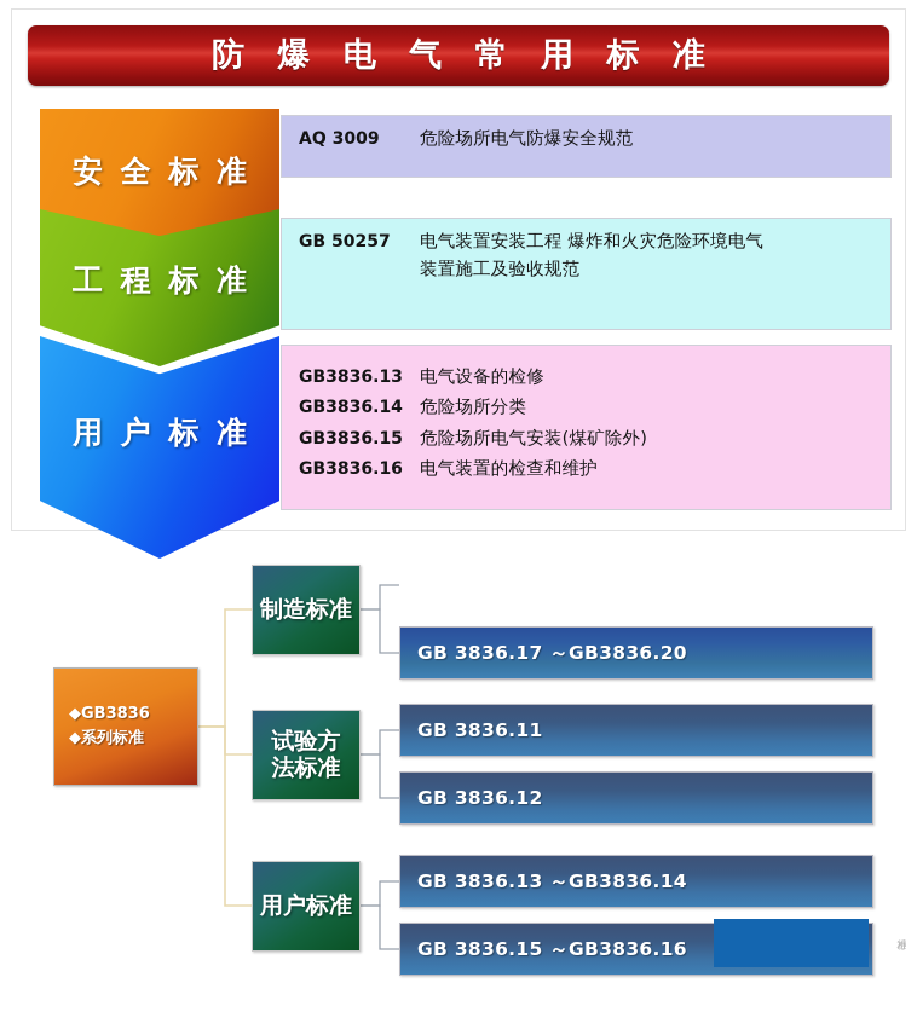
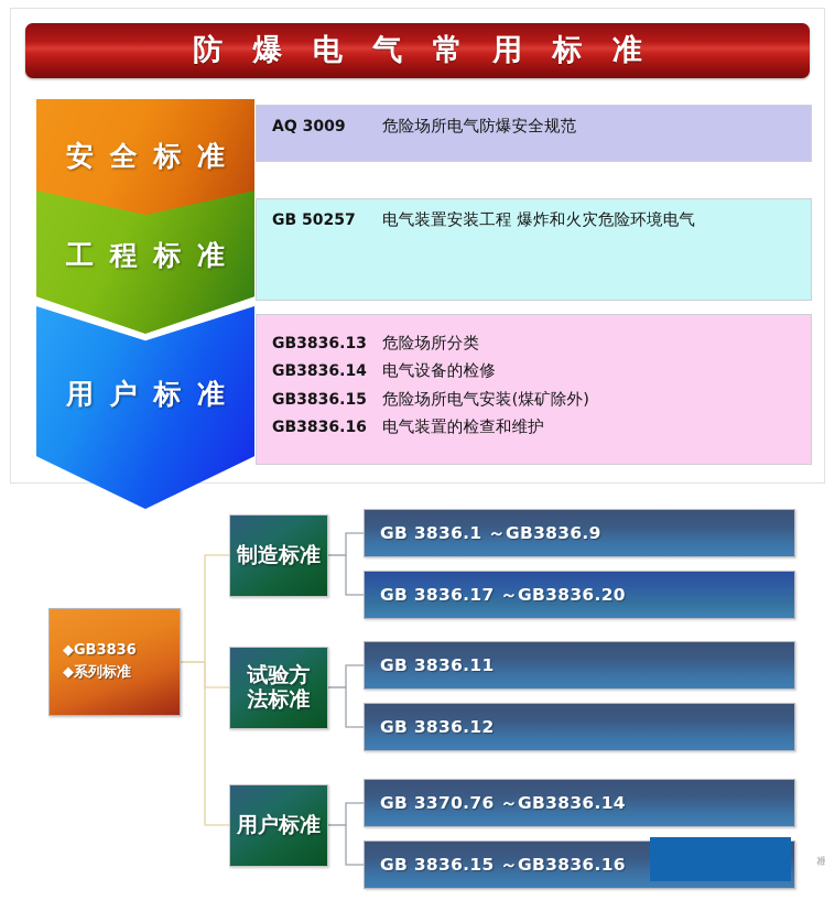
  防 爆 电 气 常 用 标 准
  安 全 标 准
  AQ 3009
  危险场所电气防爆安全规范
  工 程 标 准
  GB 50257
  电气装置安装工程 爆炸和火灾危险环境电气
- 装置施工及验收规范
  用 户 标 准
  GB3836.13
- 电气设备的检修
+ 危险场所分类
  GB3836.14
- 危险场所分类
+ 电气设备的检修
  GB3836.15
  危险场所电气安装(煤矿除外)
  GB3836.16
  电气装置的检查和维护
  ◆GB3836
  ◆系列标准
  制造标准
  试验方
  法标准
  用户标准
+ GB 3836.1 ～GB3836.9
  GB 3836.17 ～GB3836.20
  GB 3836.11
  GB 3836.12
- GB 3836.13 ～GB3836.14
+ GB 3370.76 ～GB3836.14
  GB 3836.15 ～GB3836.16
